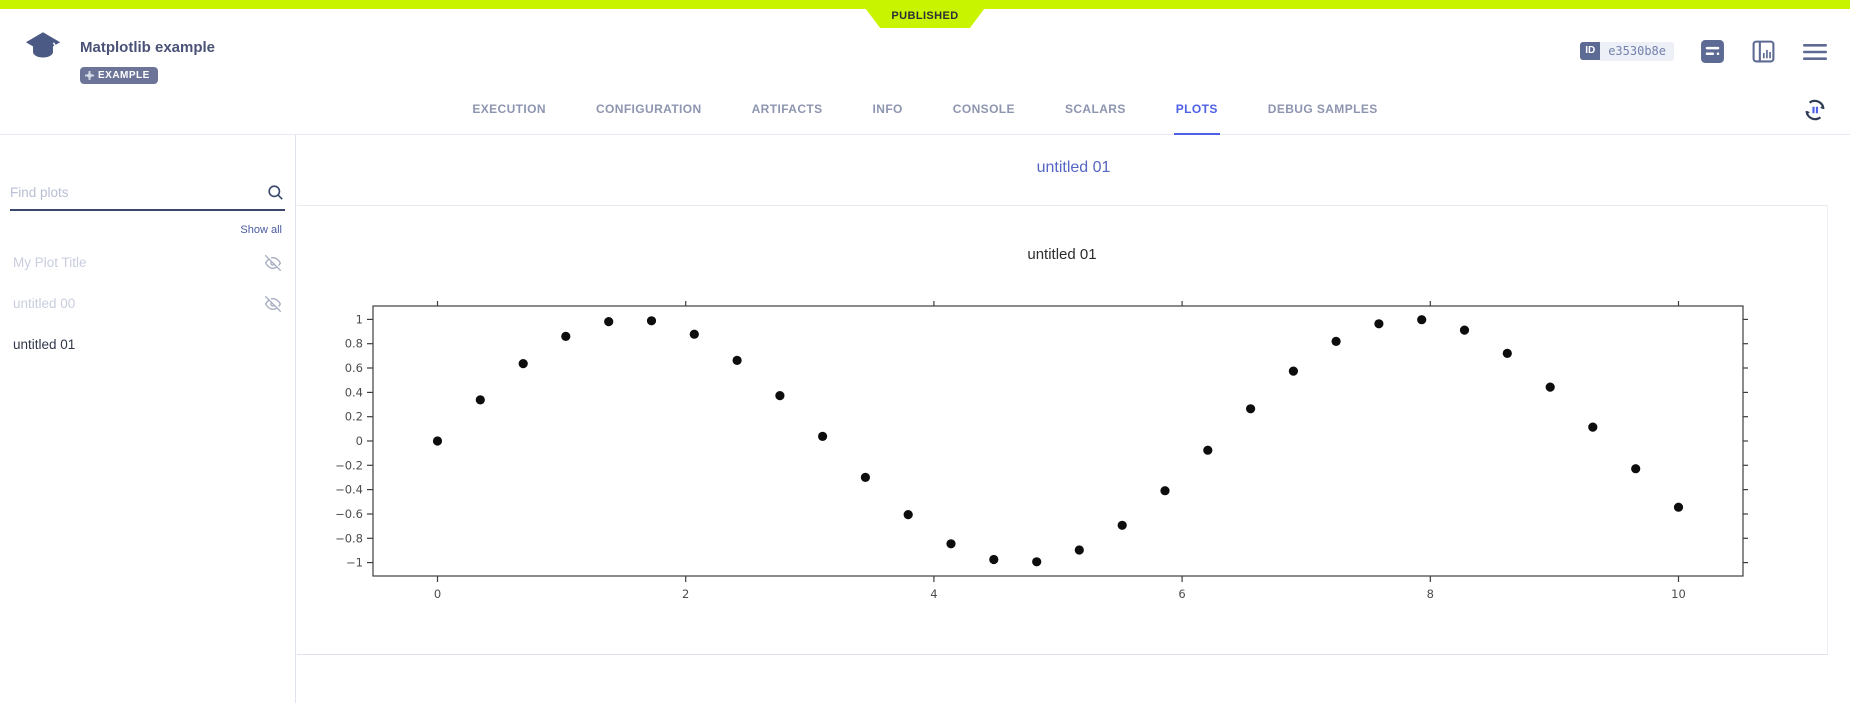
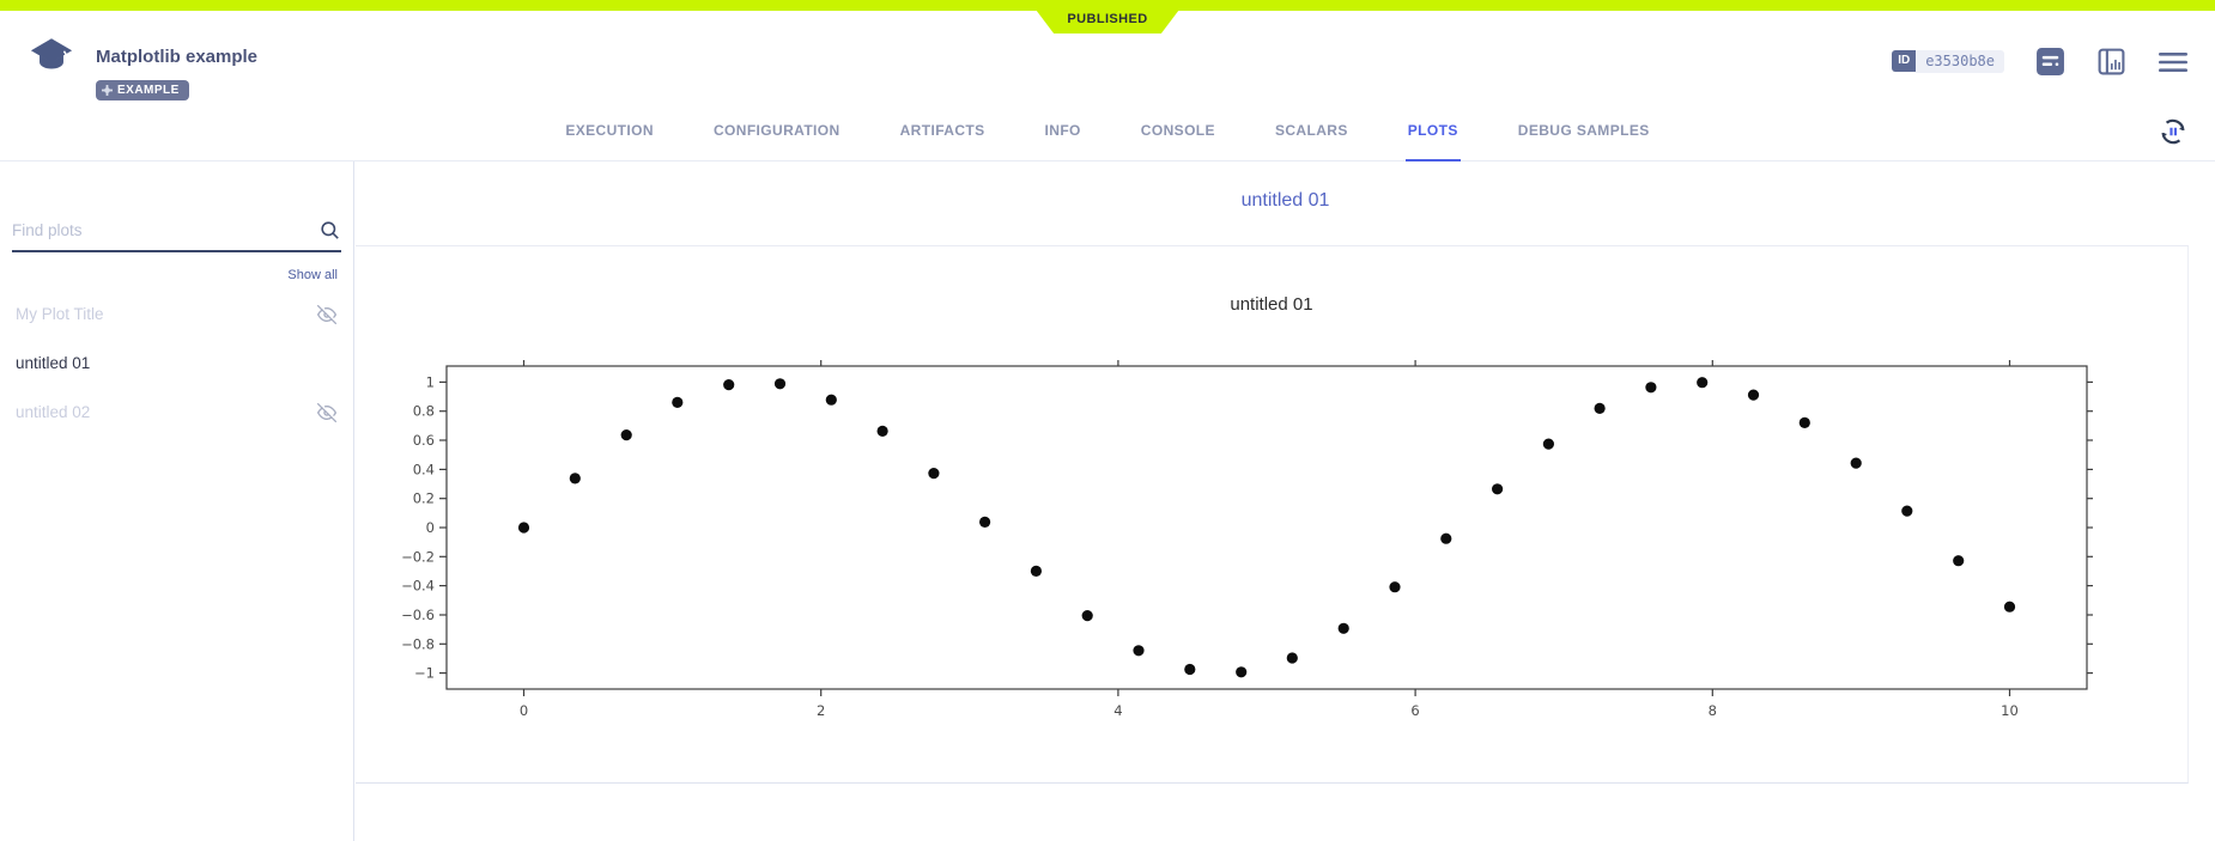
  PUBLISHED
  Matplotlib example
  EXAMPLE
  ID
  e3530b8e
  EXECUTION
  CONFIGURATION
  ARTIFACTS
  INFO
  CONSOLE
  SCALARS
  PLOTS
  DEBUG SAMPLES
  Find plots
  Show all
  My Plot Title
- untitled 00
  untitled 01
+ untitled 02
  untitled 01
  untitled 01
  0
  2
  4
  6
  8
  10
  −1
  −0.8
  −0.6
  −0.4
  −0.2
  0
  0.2
  0.4
  0.6
  0.8
  1
